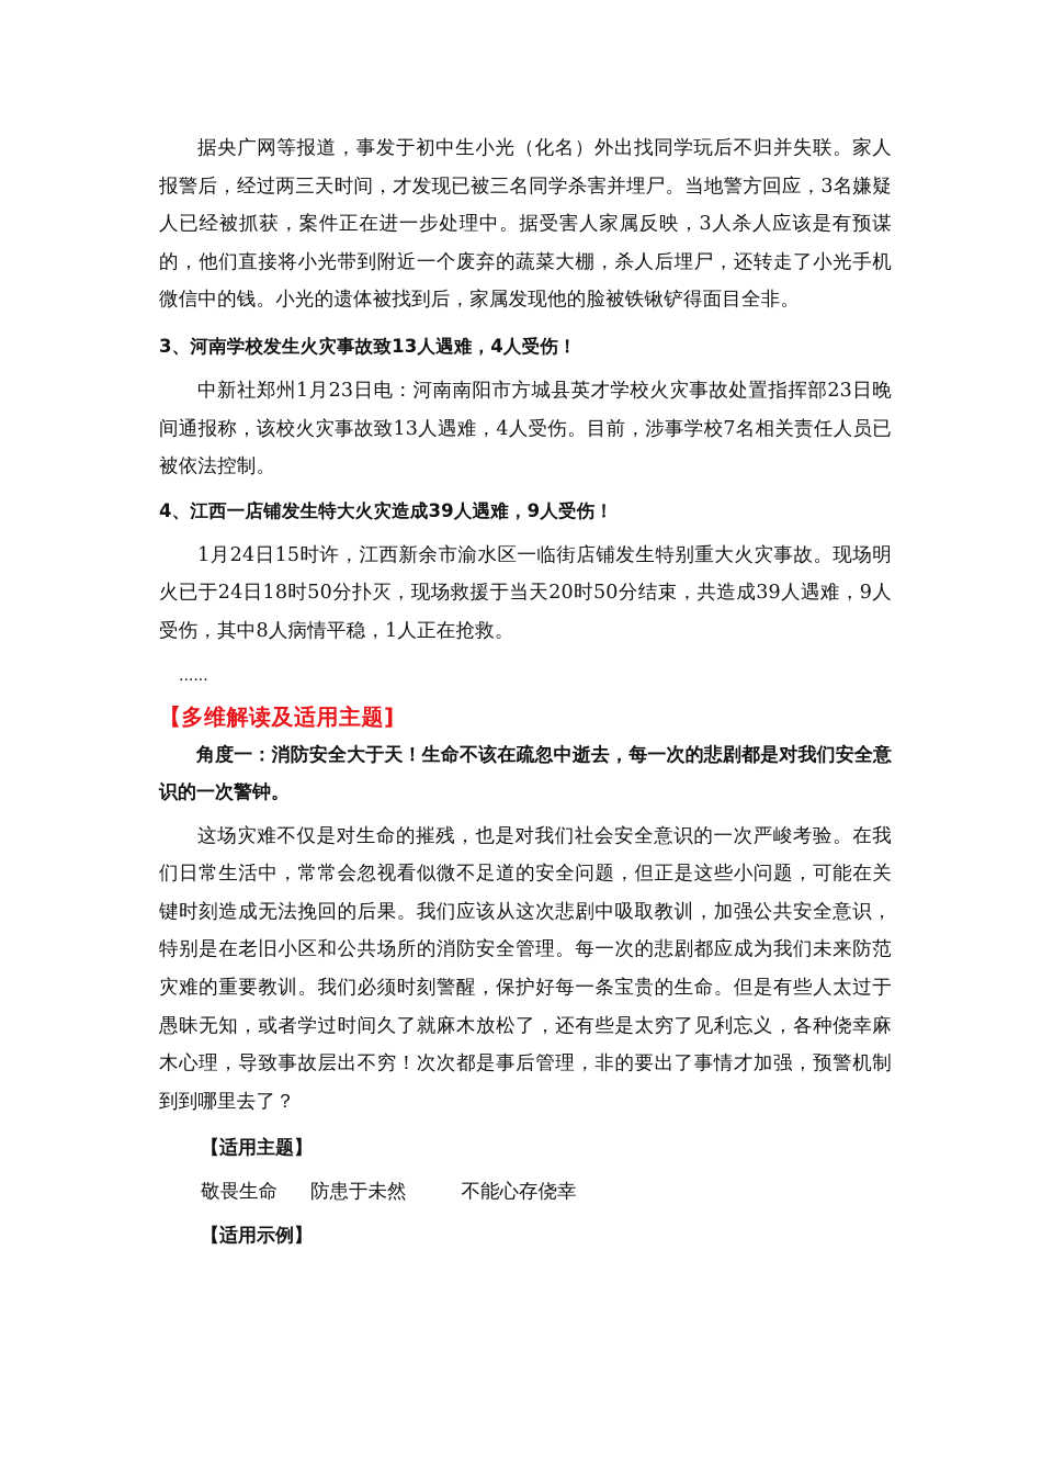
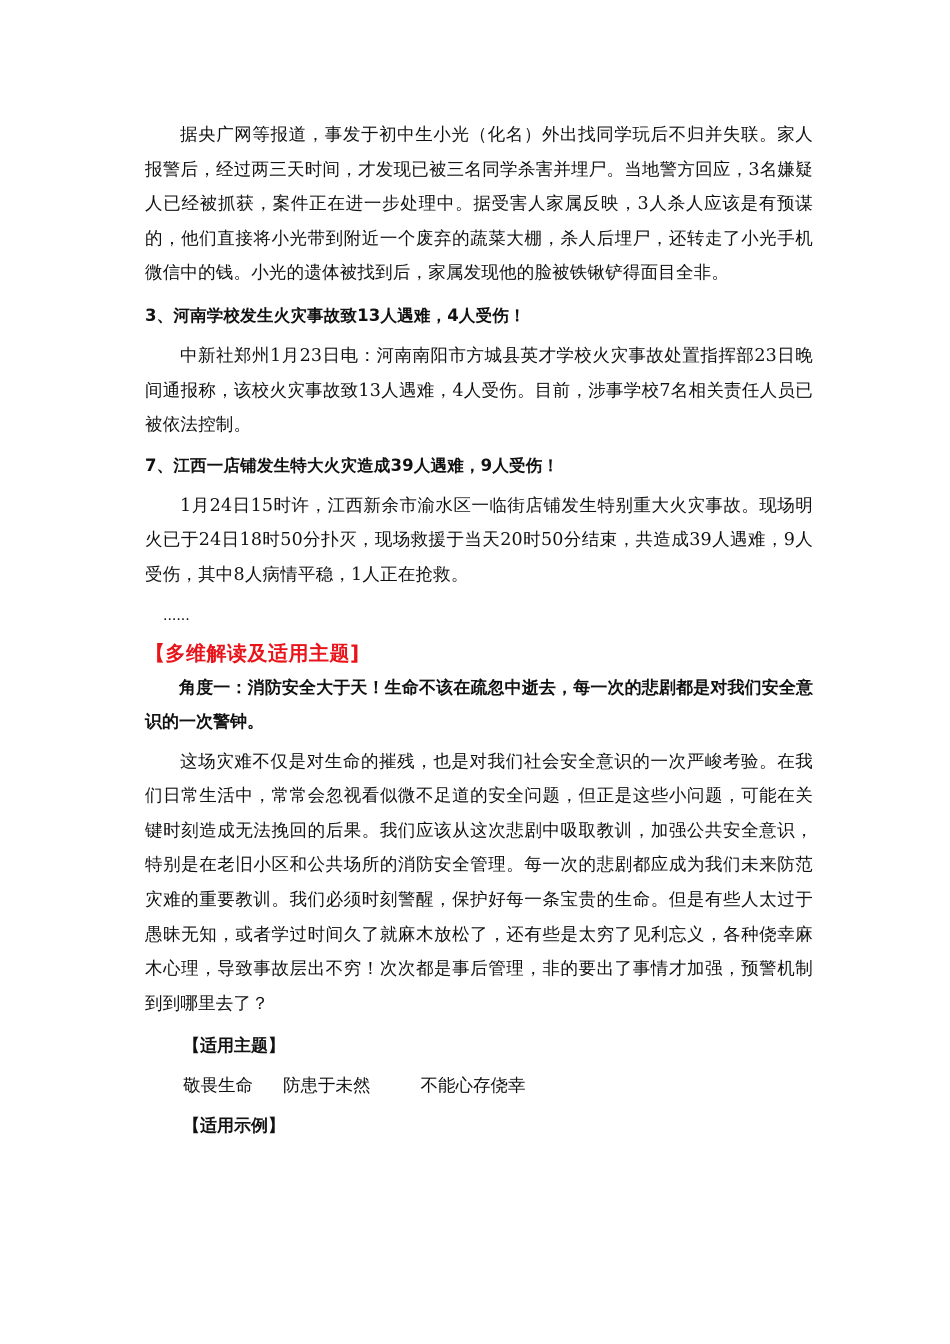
  据央广网等报道，事发于初中生小光（化名）外出找同学玩后不归并失联。家人报警后，经过两三天时间，才发现已被三名同学杀害并埋尸。当地警方回应，3名嫌疑人已经被抓获，案件正在进一步处理中。据受害人家属反映，3人杀人应该是有预谋的，他们直接将小光带到附近一个废弃的蔬菜大棚，杀人后埋尸，还转走了小光手机微信中的钱。小光的遗体被找到后，家属发现他的脸被铁锹铲得面目全非。
  3、河南学校发生火灾事故致13人遇难，4人受伤！
  中新社郑州1月23日电：河南南阳市方城县英才学校火灾事故处置指挥部23日晚间通报称，该校火灾事故致13人遇难，4人受伤。目前，涉事学校7名相关责任人员已被依法控制。
- 4、江西一店铺发生特大火灾造成39人遇难，9人受伤！
+ 7、江西一店铺发生特大火灾造成39人遇难，9人受伤！
  1月24日15时许，江西新余市渝水区一临街店铺发生特别重大火灾事故。现场明火已于24日18时50分扑灭，现场救援于当天20时50分结束，共造成39人遇难，9人受伤，其中8人病情平稳，1人正在抢救。
  ......
  【多维解读及适用主题]
  角度一：消防安全大于天！生命不该在疏忽中逝去，每一次的悲剧都是对我们安全意识的一次警钟。
  这场灾难不仅是对生命的摧残，也是对我们社会安全意识的一次严峻考验。在我们日常生活中，常常会忽视看似微不足道的安全问题，但正是这些小问题，可能在关键时刻造成无法挽回的后果。我们应该从这次悲剧中吸取教训，加强公共安全意识，特别是在老旧小区和公共场所的消防安全管理。每一次的悲剧都应成为我们未来防范灾难的重要教训。我们必须时刻警醒，保护好每一条宝贵的生命。但是有些人太过于愚昧无知，或者学过时间久了就麻木放松了，还有些是太穷了见利忘义，各种侥幸麻木心理，导致事故层出不穷！次次都是事后管理，非的要出了事情才加强，预警机制到到哪里去了？
  【适用主题】
  敬畏生命 防患于未然 不能心存侥幸
  【适用示例】
